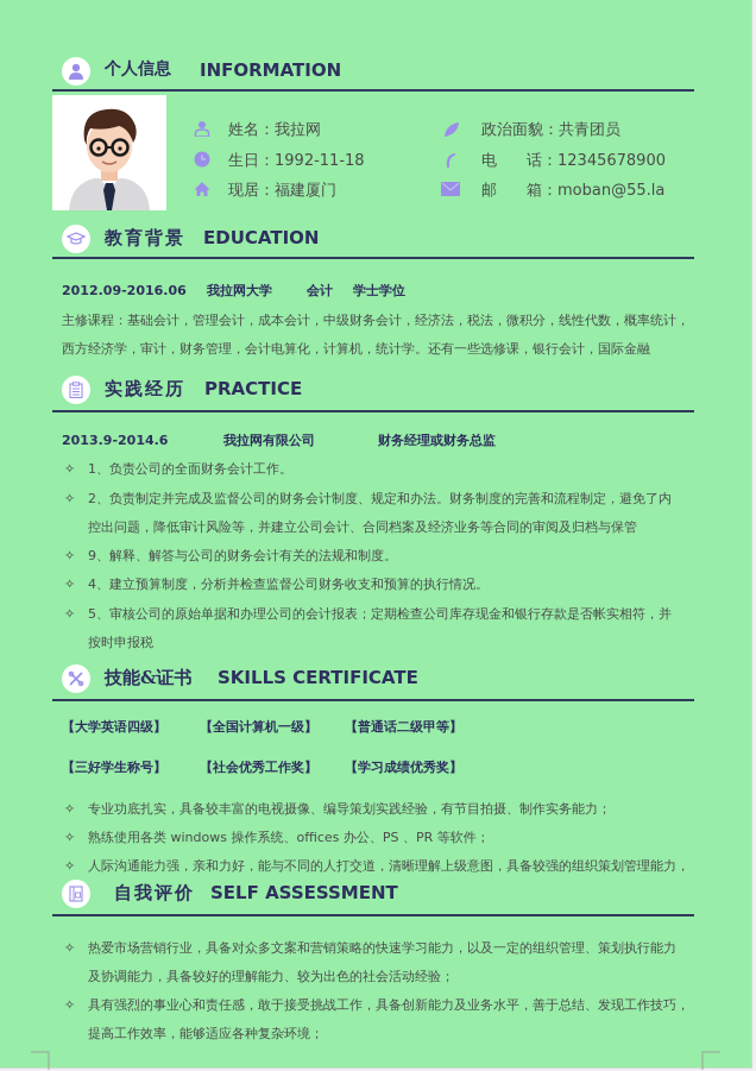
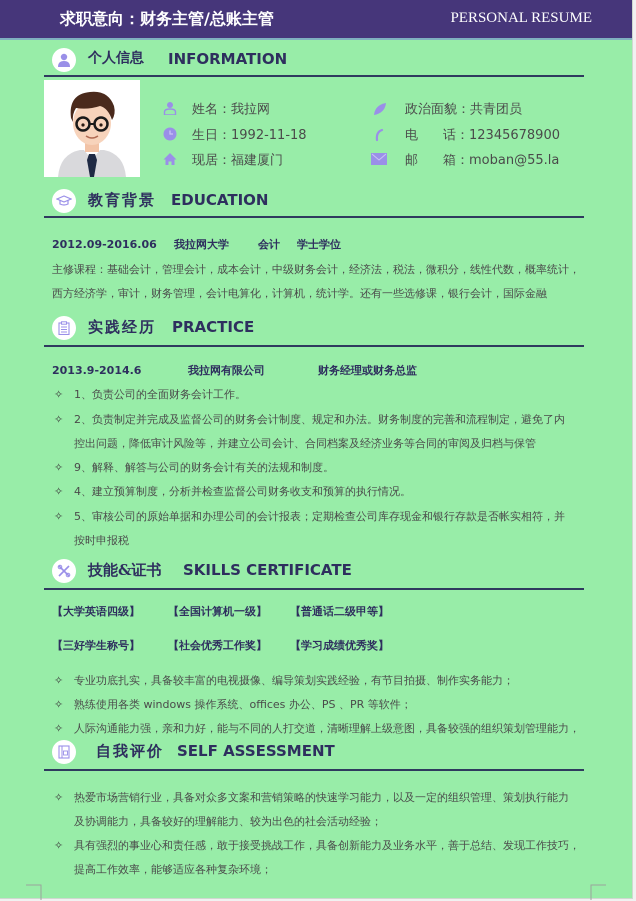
+ 求职意向：财务主管/总账主管
+ PERSONAL RESUME
  个人信息
  INFORMATION
  姓名：我拉网
  生日：1992-11-18
  现居：福建厦门
  政治面貌：共青团员
  电
  话：12345678900
  邮
  箱：moban@55.la
  教育背景
  EDUCATION
  2012.09-2016.06
  我拉网大学
  会计
  学士学位
  主修课程：基础会计，管理会计，成本会计，中级财务会计，经济法，税法，微积分，线性代数，概率统计，
  西方经济学，审计，财务管理，会计电算化，计算机，统计学。还有一些选修课，银行会计，国际金融
  实践经历
  PRACTICE
  2013.9-2014.6
  我拉网有限公司
  财务经理或财务总监
  ✧
  1、负责公司的全面财务会计工作。
  ✧
  2、负责制定并完成及监督公司的财务会计制度、规定和办法。财务制度的完善和流程制定，避免了内
  控出问题，降低审计风险等，并建立公司会计、合同档案及经济业务等合同的审阅及归档与保管
  ✧
  9、解释、解答与公司的财务会计有关的法规和制度。
  ✧
  4、建立预算制度，分析并检查监督公司财务收支和预算的执行情况。
  ✧
  5、审核公司的原始单据和办理公司的会计报表；定期检查公司库存现金和银行存款是否帐实相符，并
  按时申报税
  技能&证书
  SKILLS CERTIFICATE
  【大学英语四级】
  【全国计算机一级】
  【普通话二级甲等】
  【三好学生称号】
  【社会优秀工作奖】
  【学习成绩优秀奖】
  ✧
  专业功底扎实，具备较丰富的电视摄像、编导策划实践经验，有节目拍摄、制作实务能力；
  ✧
  熟练使用各类 windows 操作系统、offices 办公、PS 、PR 等软件；
  ✧
  人际沟通能力强，亲和力好，能与不同的人打交道，清晰理解上级意图，具备较强的组织策划管理能力，
  自我评价
  SELF ASSESSMENT
  ✧
  热爱市场营销行业，具备对众多文案和营销策略的快速学习能力，以及一定的组织管理、策划执行能力
  及协调能力，具备较好的理解能力、较为出色的社会活动经验；
  ✧
  具有强烈的事业心和责任感，敢于接受挑战工作，具备创新能力及业务水平，善于总结、发现工作技巧，
  提高工作效率，能够适应各种复杂环境；
